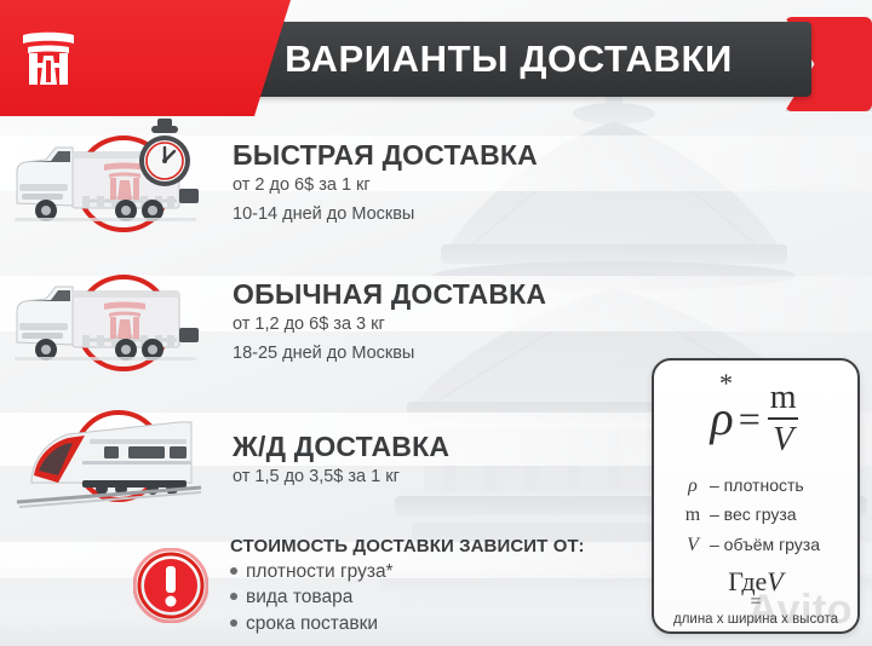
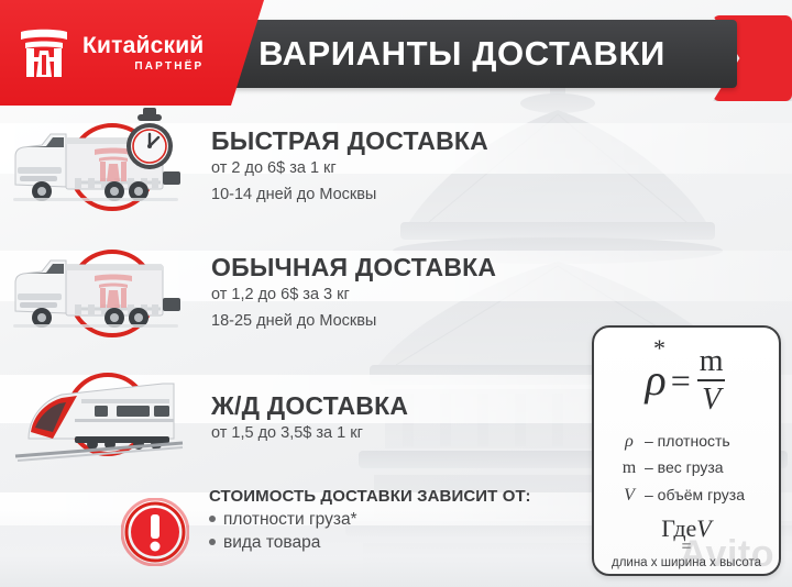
  ВАРИАНТЫ ДОСТАВКИ
+ Китайский
+ ПАРТНЁР
  БЫСТРАЯ ДОСТАВКА
  от 2 до 6$ за 1 кг
  10-14 дней до Москвы
  ОБЫЧНАЯ ДОСТАВКА
  от 1,2 до 6$ за 3 кг
  18-25 дней до Москвы
  Ж/Д ДОСТАВКА
  от 1,5 до 3,5$ за 1 кг
  СТОИМОСТЬ ДОСТАВКИ ЗАВИСИТ ОТ:
  плотности груза*
  вида товара
- срока поставки
  *
  ρ
  =
  m
  V
  ρ
  – плотность
  m
  – вес груза
  V
  – объём груза
  ГдеV
  =
  длина х ширина х высота
  Avito
